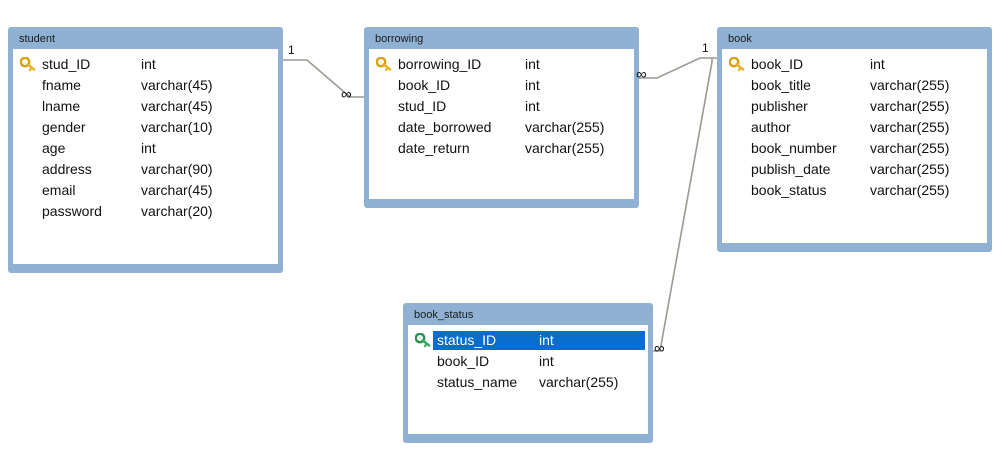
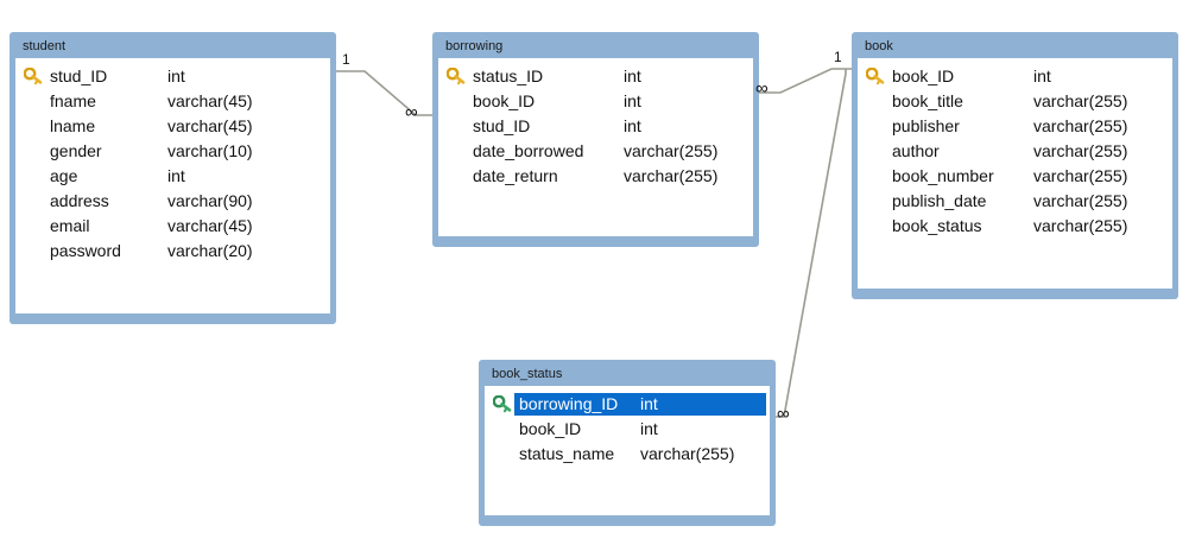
  1
  ∞
  ∞
  1
  ∞
  student
  stud_ID
  int
  fname
  varchar(45)
  lname
  varchar(45)
  gender
  varchar(10)
  age
  int
  address
  varchar(90)
  email
  varchar(45)
  password
  varchar(20)
  borrowing
- borrowing_ID
+ status_ID
  int
  book_ID
  int
  stud_ID
  int
  date_borrowed
  varchar(255)
  date_return
  varchar(255)
  book
  book_ID
  int
  book_title
  varchar(255)
  publisher
  varchar(255)
  author
  varchar(255)
  book_number
  varchar(255)
  publish_date
  varchar(255)
  book_status
  varchar(255)
  book_status
- status_ID
+ borrowing_ID
  int
  book_ID
  int
  status_name
  varchar(255)
